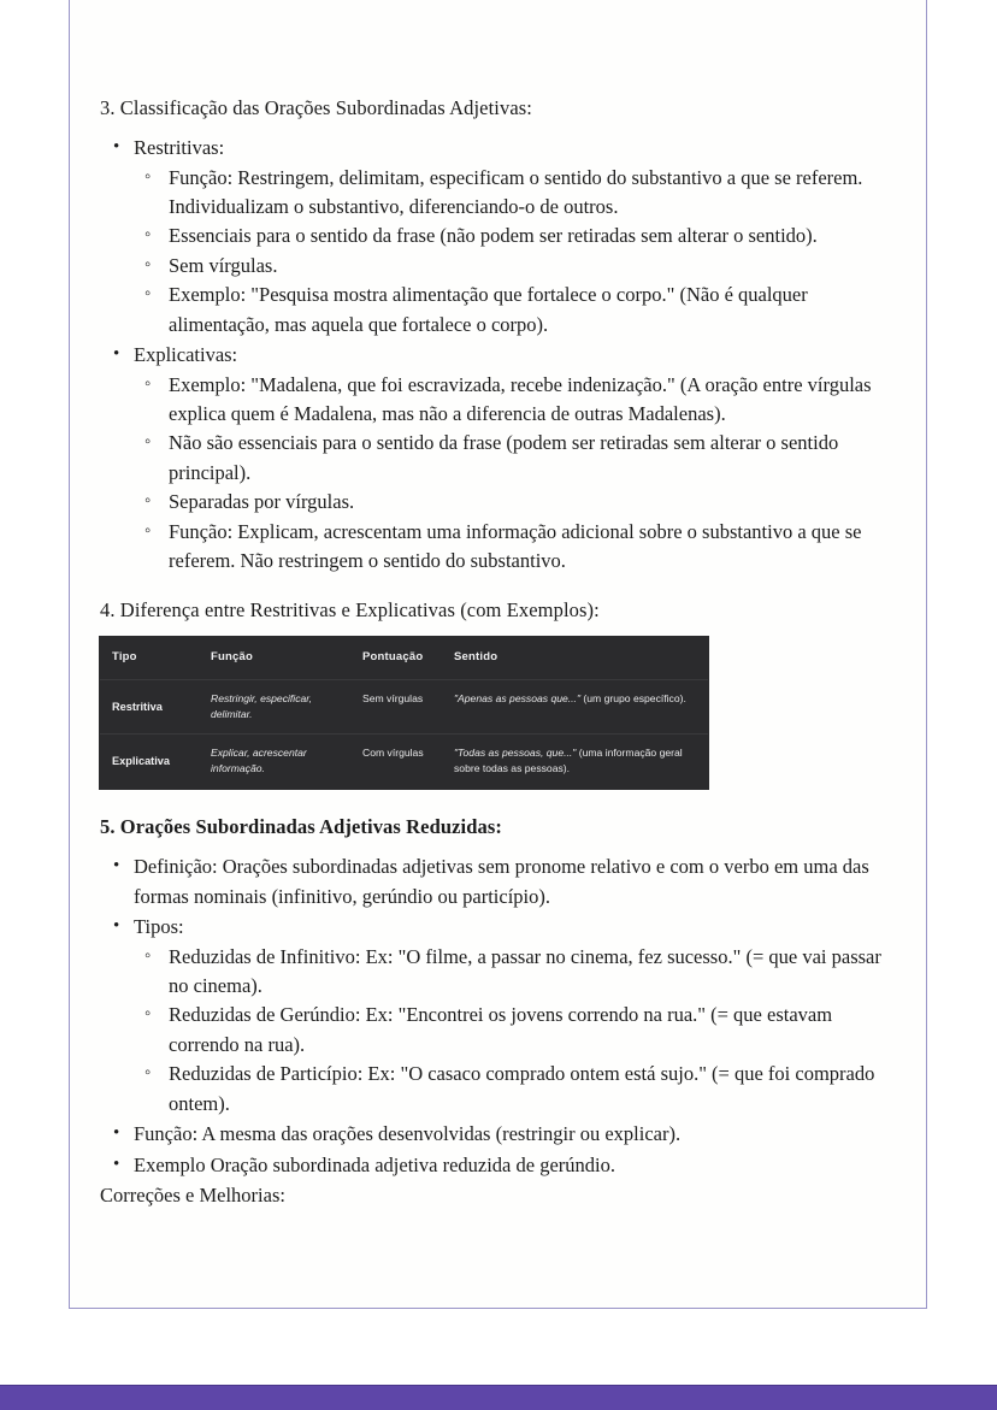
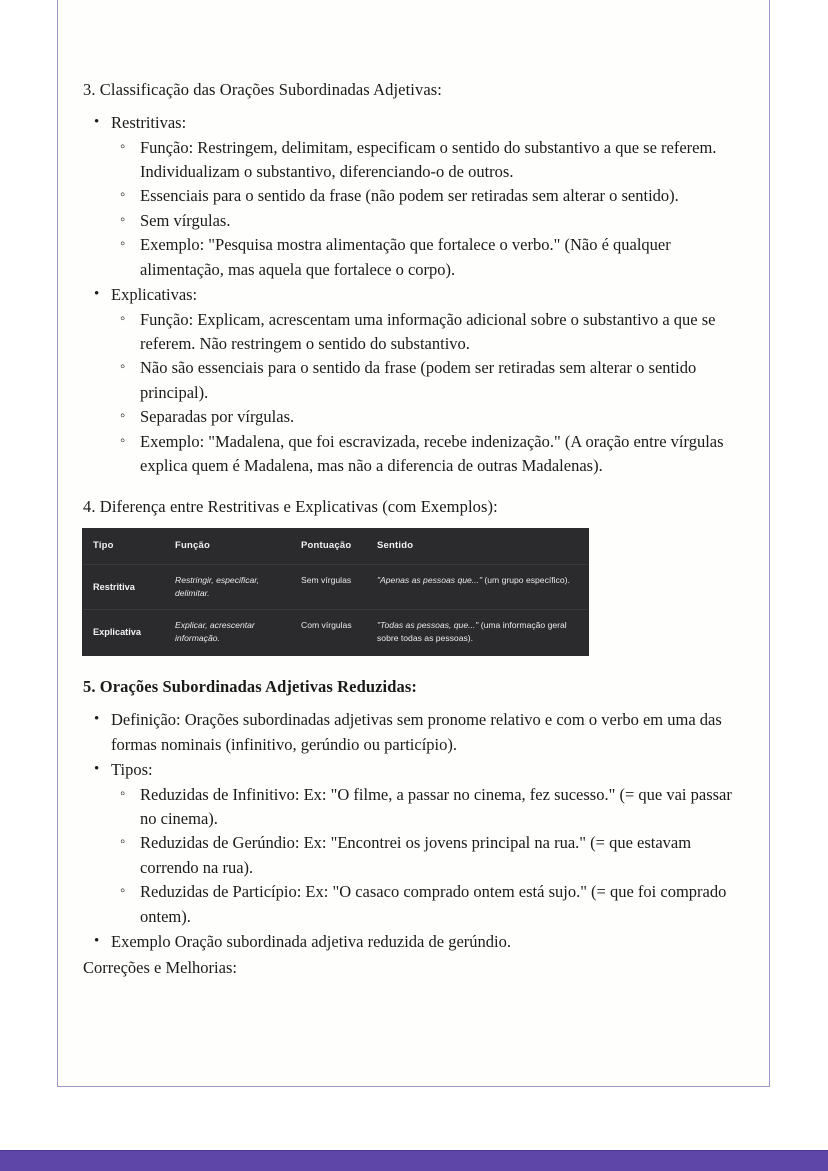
  3. Classificação das Orações Subordinadas Adjetivas:
  Restritivas:
  Função: Restringem, delimitam, especificam o sentido do substantivo a que se referem. Individualizam o substantivo, diferenciando-o de outros.
  Essenciais para o sentido da frase (não podem ser retiradas sem alterar o sentido).
  Sem vírgulas.
- Exemplo: "Pesquisa mostra alimentação que fortalece o corpo." (Não é qualquer alimentação, mas aquela que fortalece o corpo).
+ Exemplo: "Pesquisa mostra alimentação que fortalece o verbo." (Não é qualquer alimentação, mas aquela que fortalece o corpo).
  Explicativas:
- Exemplo: "Madalena, que foi escravizada, recebe indenização." (A oração entre vírgulas explica quem é Madalena, mas não a diferencia de outras Madalenas).
+ Função: Explicam, acrescentam uma informação adicional sobre o substantivo a que se referem. Não restringem o sentido do substantivo.
  Não são essenciais para o sentido da frase (podem ser retiradas sem alterar o sentido principal).
  Separadas por vírgulas.
- Função: Explicam, acrescentam uma informação adicional sobre o substantivo a que se referem. Não restringem o sentido do substantivo.
+ Exemplo: "Madalena, que foi escravizada, recebe indenização." (A oração entre vírgulas explica quem é Madalena, mas não a diferencia de outras Madalenas).
  4. Diferença entre Restritivas e Explicativas (com Exemplos):
  Tipo	Função	Pontuação	Sentido
  Restritiva	Restringir, especificar, delimitar.	Sem vírgulas	"Apenas as pessoas que..." (um grupo específico).
  Explicativa	Explicar, acrescentar informação.	Com vírgulas	"Todas as pessoas, que..." (uma informação geral sobre todas as pessoas).
  5. Orações Subordinadas Adjetivas Reduzidas:
  Definição: Orações subordinadas adjetivas sem pronome relativo e com o verbo em uma das formas nominais (infinitivo, gerúndio ou particípio).
  Tipos:
  Reduzidas de Infinitivo: Ex: "O filme, a passar no cinema, fez sucesso." (= que vai passar no cinema).
- Reduzidas de Gerúndio: Ex: "Encontrei os jovens correndo na rua." (= que estavam correndo na rua).
+ Reduzidas de Gerúndio: Ex: "Encontrei os jovens principal na rua." (= que estavam correndo na rua).
  Reduzidas de Particípio: Ex: "O casaco comprado ontem está sujo." (= que foi comprado ontem).
- Função: A mesma das orações desenvolvidas (restringir ou explicar).
  Exemplo Oração subordinada adjetiva reduzida de gerúndio.
  Correções e Melhorias:
